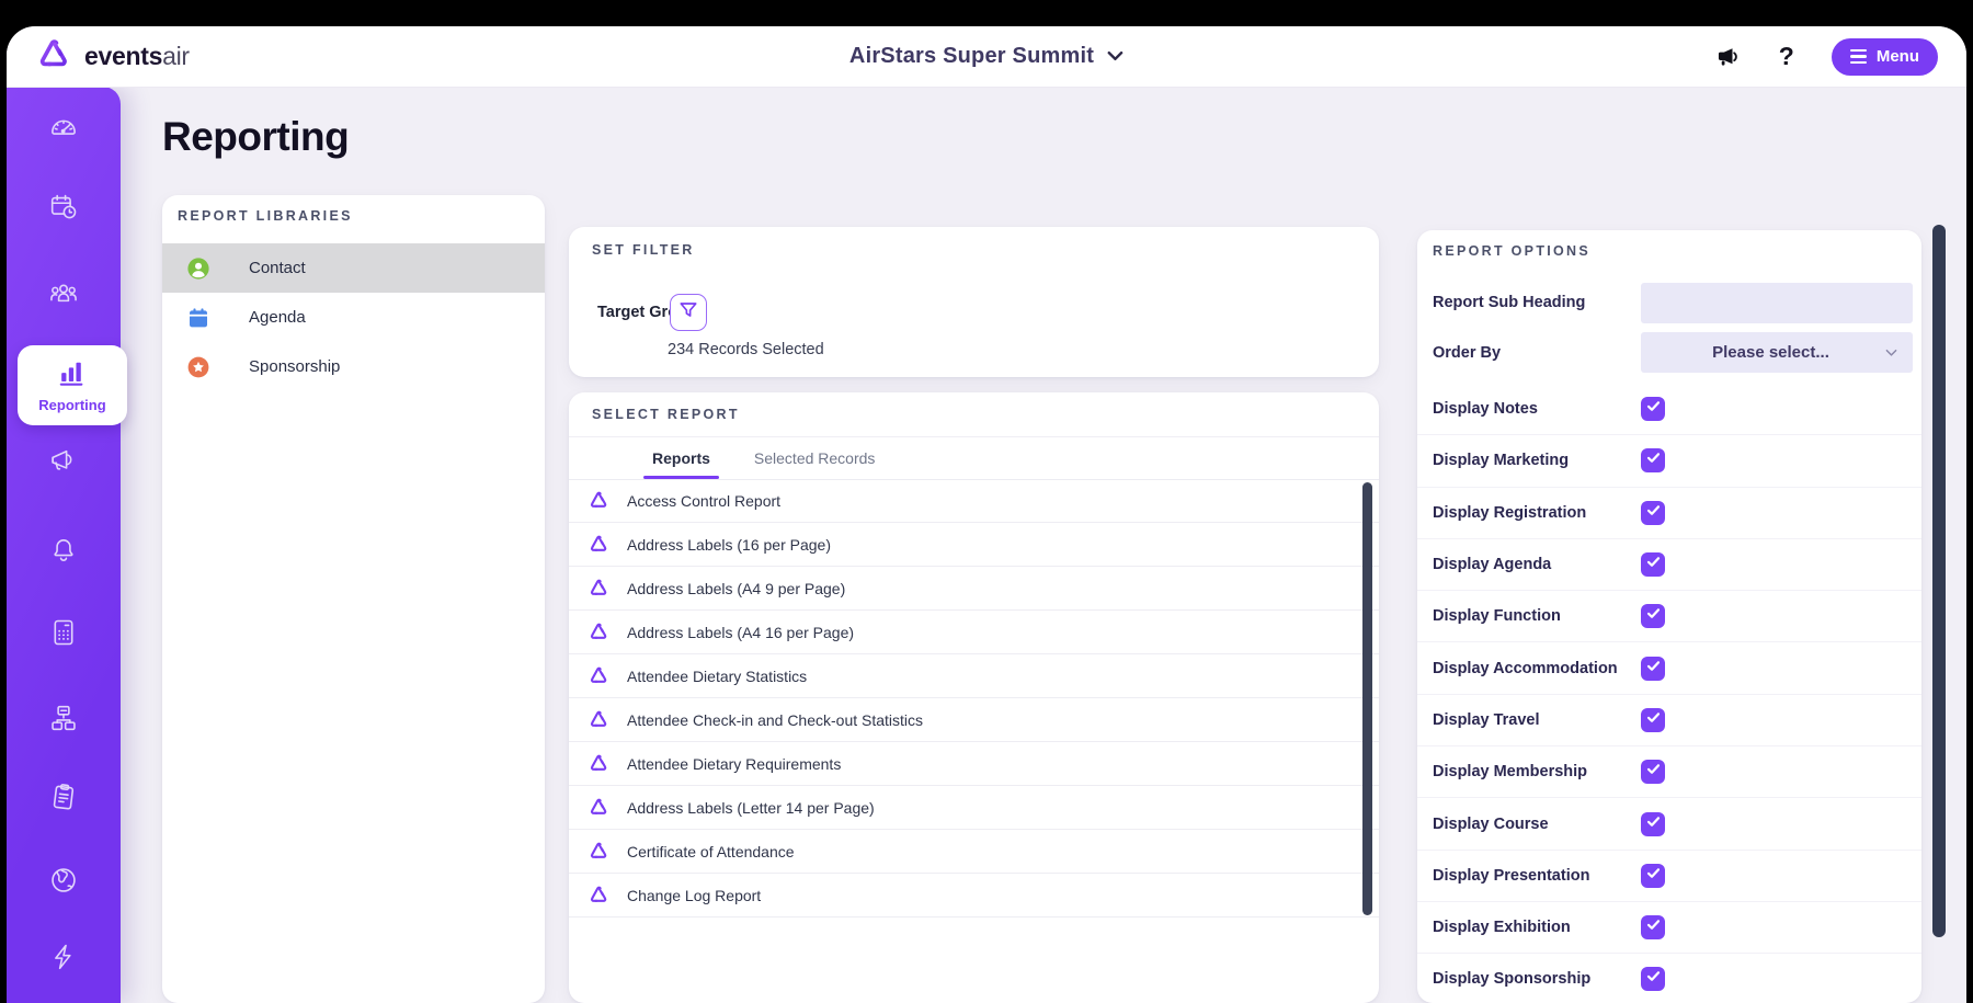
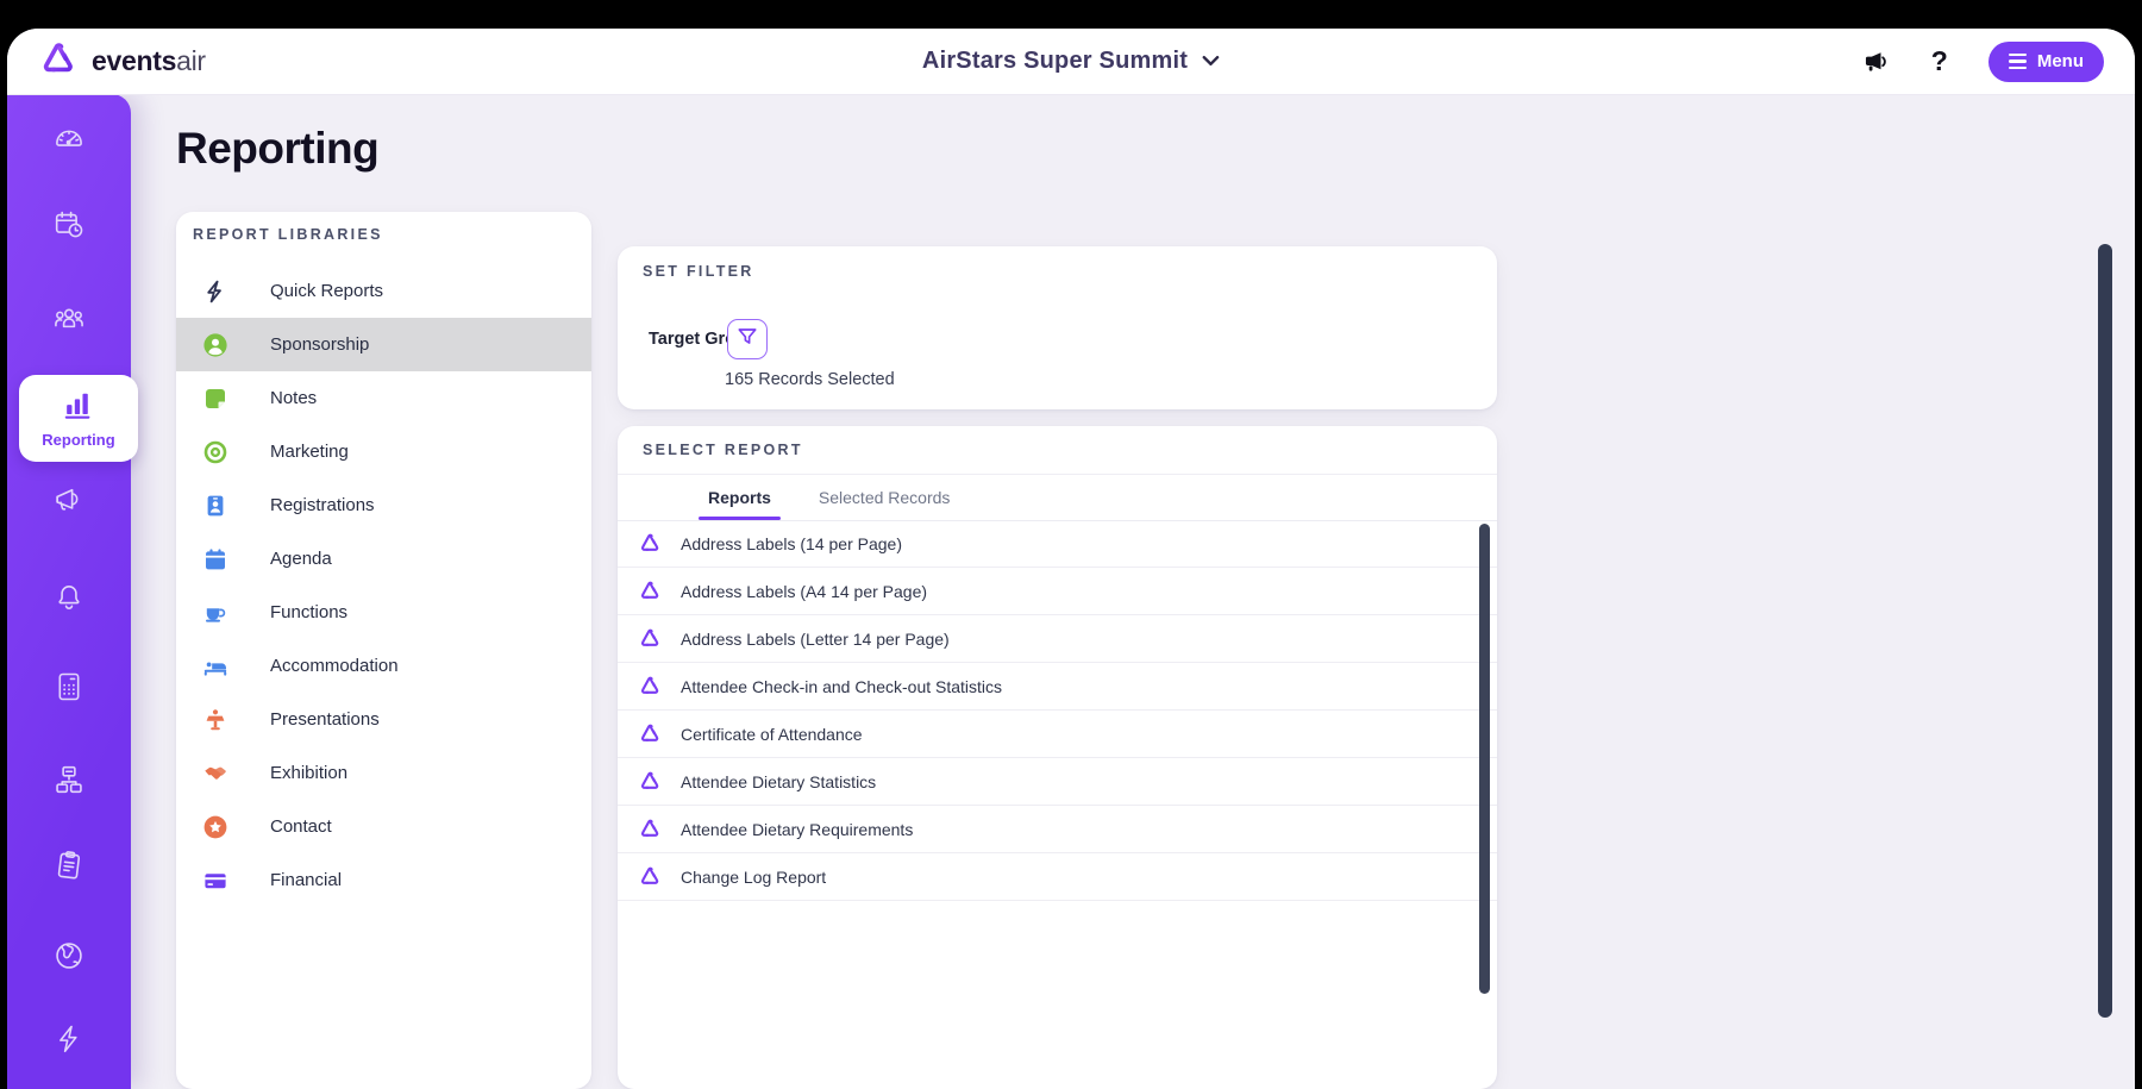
  eventsair
  AirStars Super Summit
  ?
  Menu
  Reporting
  Reporting
  REPORT LIBRARIES
+ Quick Reports
- Contact
+ Sponsorship
+ Notes
+ Marketing
+ Registrations
  Agenda
+ Functions
+ Accommodation
+ Presentations
+ Exhibition
- Sponsorship
+ Contact
+ Financial
  SET FILTER
  Target Gr
- 234 Records Selected
+ 165 Records Selected
  SELECT REPORT
  Reports
  Selected Records
- Access Control Report
- Address Labels (16 per Page)
+ Address Labels (14 per Page)
- Address Labels (A4 9 per Page)
+ Address Labels (A4 14 per Page)
- Address Labels (A4 16 per Page)
- Attendee Dietary Statistics
+ Address Labels (Letter 14 per Page)
  Attendee Check-in and Check-out Statistics
- Attendee Dietary Requirements
+ Certificate of Attendance
- Address Labels (Letter 14 per Page)
+ Attendee Dietary Statistics
- Certificate of Attendance
+ Attendee Dietary Requirements
  Change Log Report
- REPORT OPTIONS
- Report Sub Heading
- Order By
- Please select...
- Display Notes
- Display Marketing
- Display Registration
- Display Agenda
- Display Function
- Display Accommodation
- Display Travel
- Display Membership
- Display Course
- Display Presentation
- Display Exhibition
- Display Sponsorship
